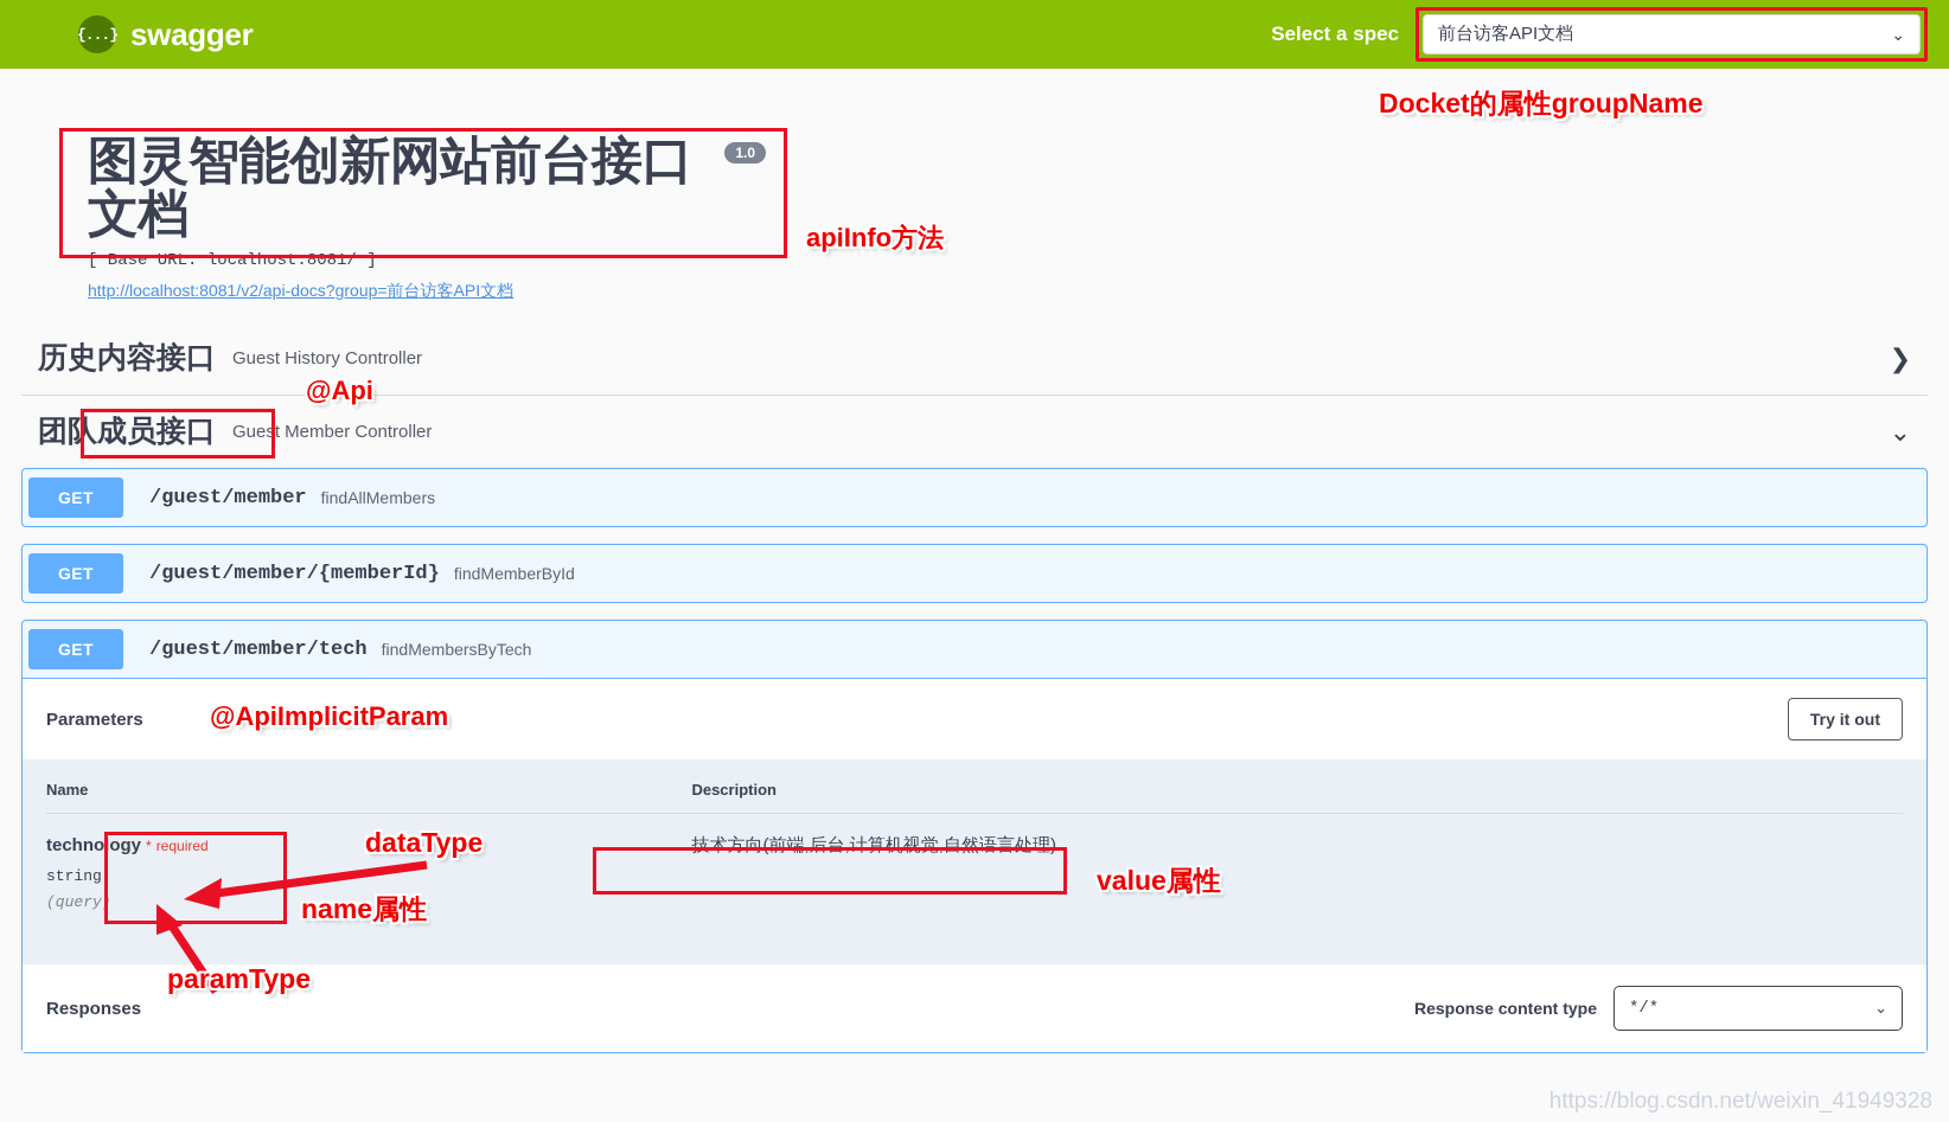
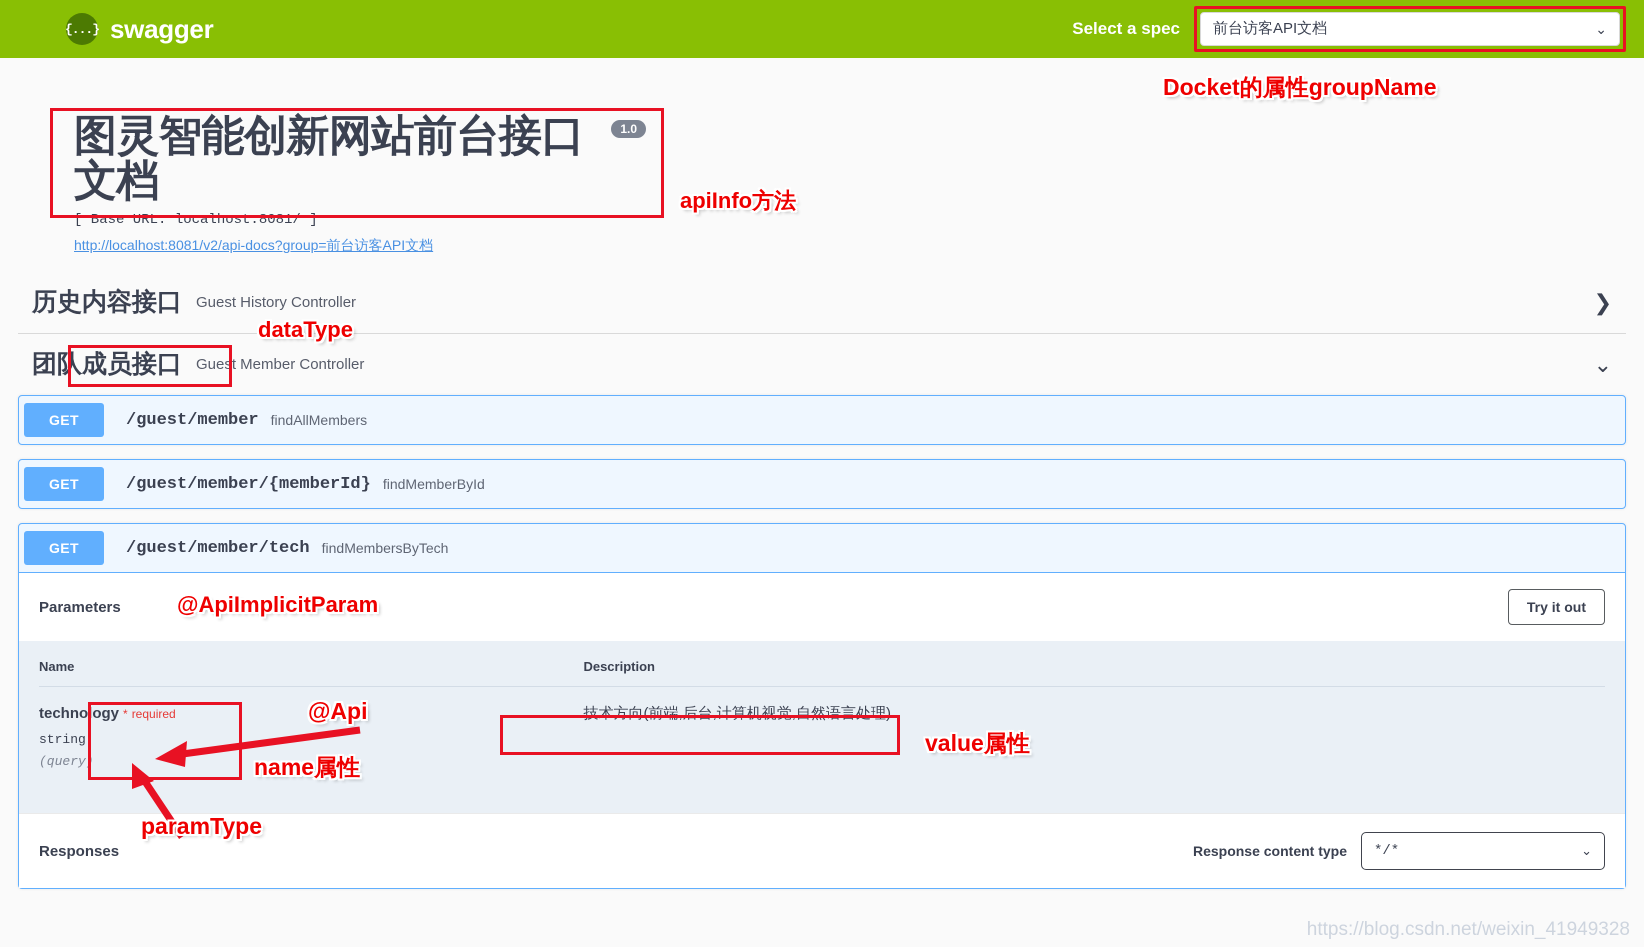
  {...}
  swagger
  Select a spec
  前台访客API文档
  ⌄
  图灵智能创新网站前台接口文档
  1.0
  [ Base URL: localhost:8081/ ]
  http://localhost:8081/v2/api-docs?group=前台访客API文档
  历史内容接口
  Guest History Controller
  ❯
  团队成员接口
  Guest Member Controller
  ⌄
  GET
  /guest/member
  findAllMembers
  GET
  /guest/member/{memberId}
  findMemberById
  GET
  /guest/member/tech
  findMembersByTech
  Parameters
  Try it out
  Name	Description
  technology * required string (query)	技术方向(前端,后台,计算机视觉,自然语言处理)
  Responses
  Response content type
  */*
  ⌄
  Docket的属性groupName
  apiInfo方法
- @Api
+ dataType
  @ApiImplicitParam
- dataType
+ @Api
  name属性
  paramType
  value属性
  https://blog.csdn.net/weixin_41949328
